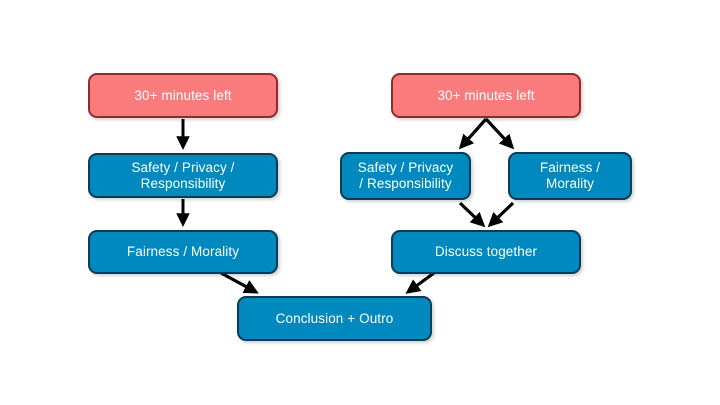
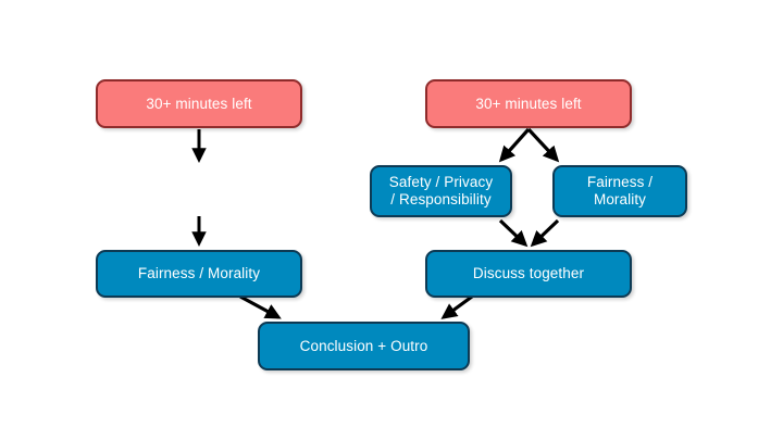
  30+ minutes left
- Safety / Privacy /
- Responsibility
  Fairness / Morality
  30+ minutes left
  Safety / Privacy
  / Responsibility
  Fairness /
  Morality
  Discuss together
  Conclusion + Outro
